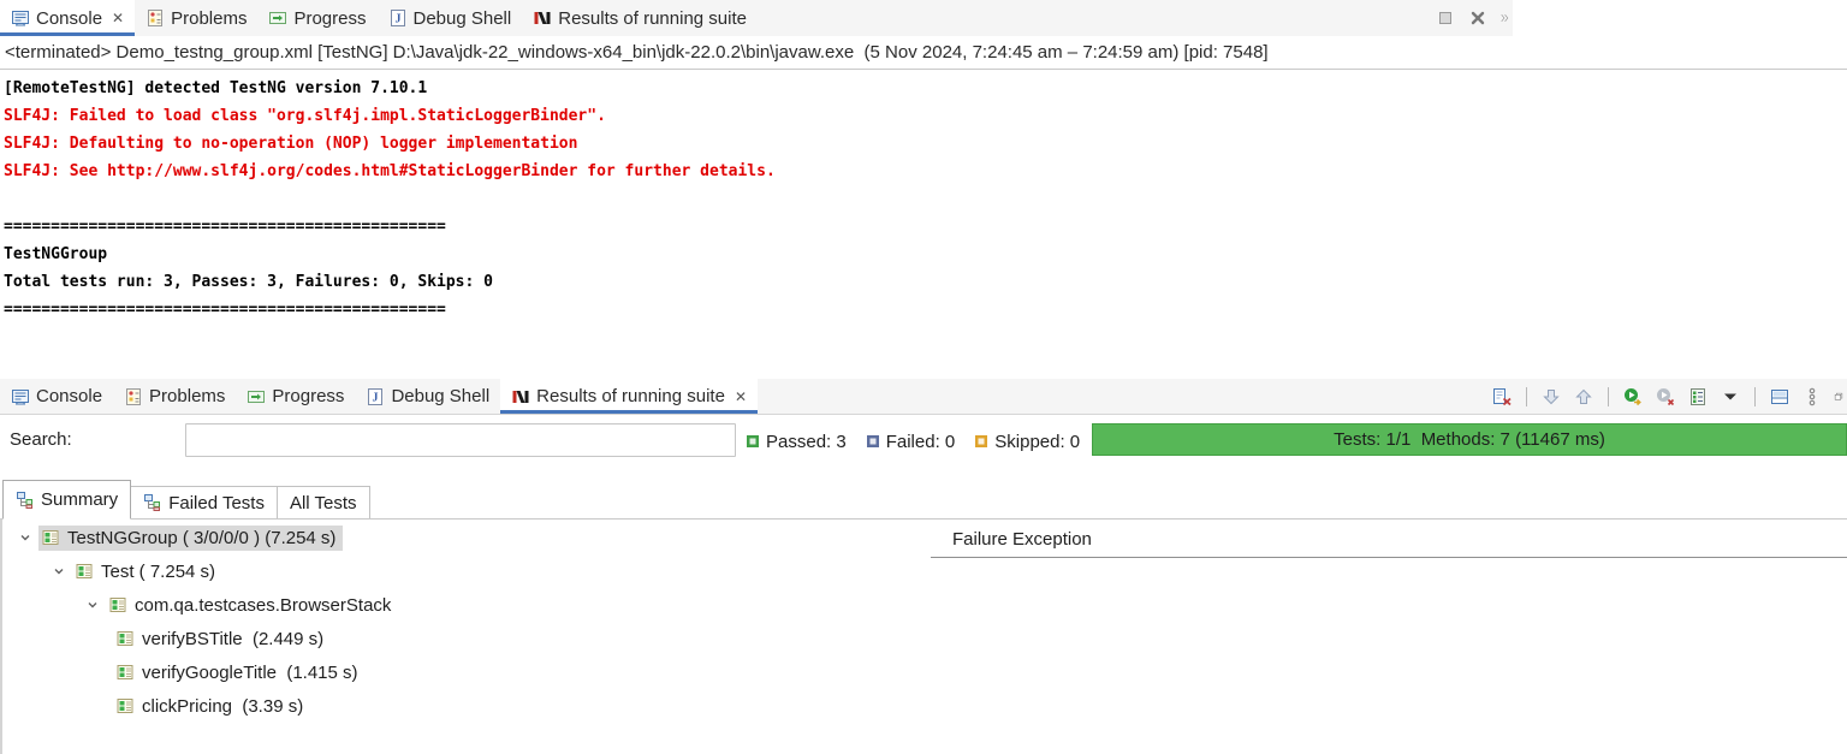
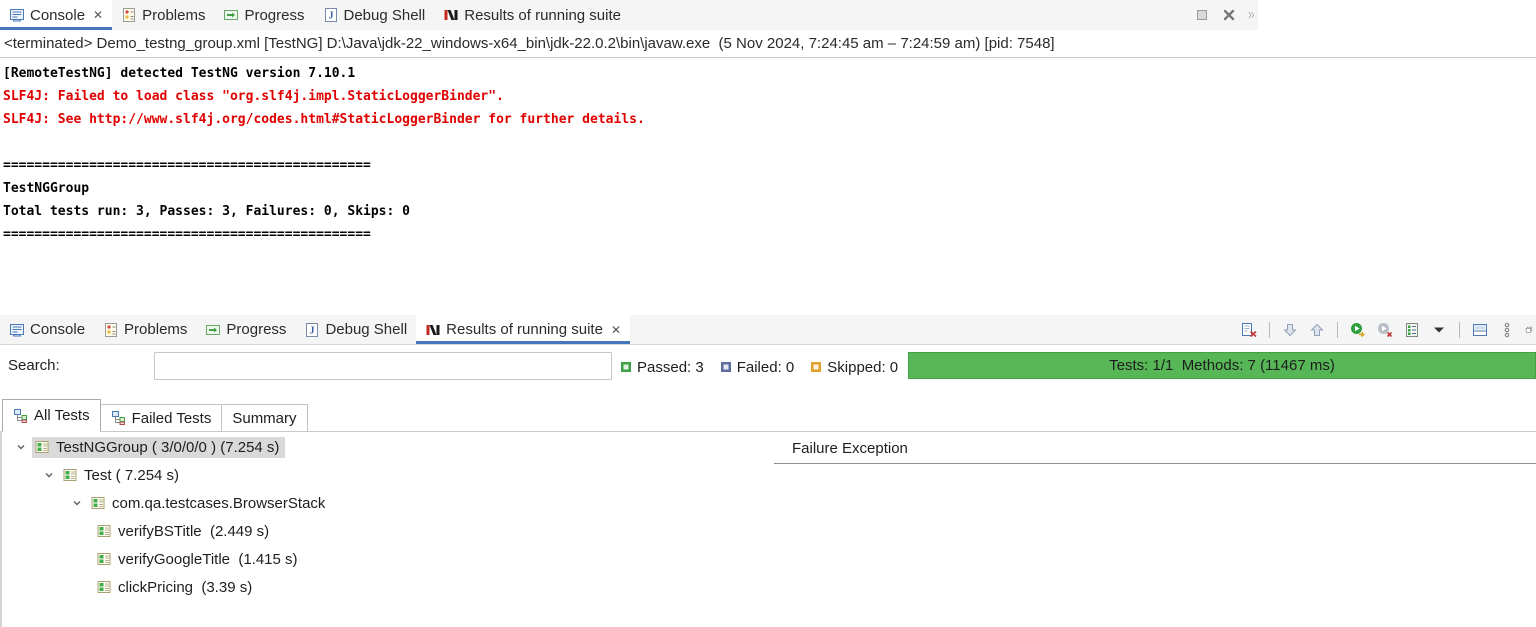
  Console
  ✕
  Problems
  Progress
  J
  Debug Shell
  Results of running suite
  <terminated> Demo_testng_group.xml [TestNG] D:\Java\jdk-22_windows-x64_bin\jdk-22.0.2\bin\javaw.exe (5 Nov 2024, 7:24:45 am – 7:24:59 am) [pid: 7548]
  [RemoteTestNG] detected TestNG version 7.10.1
  SLF4J: Failed to load class "org.slf4j.impl.StaticLoggerBinder".
- SLF4J: Defaulting to no-operation (NOP) logger implementation
  SLF4J: See http://www.slf4j.org/codes.html#StaticLoggerBinder for further details.
  ===============================================
  TestNGGroup
  Total tests run: 3, Passes: 3, Failures: 0, Skips: 0
  ===============================================
  Console
  Problems
  Progress
  J
  Debug Shell
  Results of running suite
  ✕
  Search:
  Passed: 3
  Failed: 0
  Skipped: 0
  Tests: 1/1 Methods: 7 (11467 ms)
- Summary
+ All Tests
  Failed Tests
- All Tests
+ Summary
  TestNGGroup ( 3/0/0/0 ) (7.254 s)
  Test ( 7.254 s)
  com.qa.testcases.BrowserStack
  verifyBSTitle (2.449 s)
  verifyGoogleTitle (1.415 s)
  clickPricing (3.39 s)
  Failure Exception
